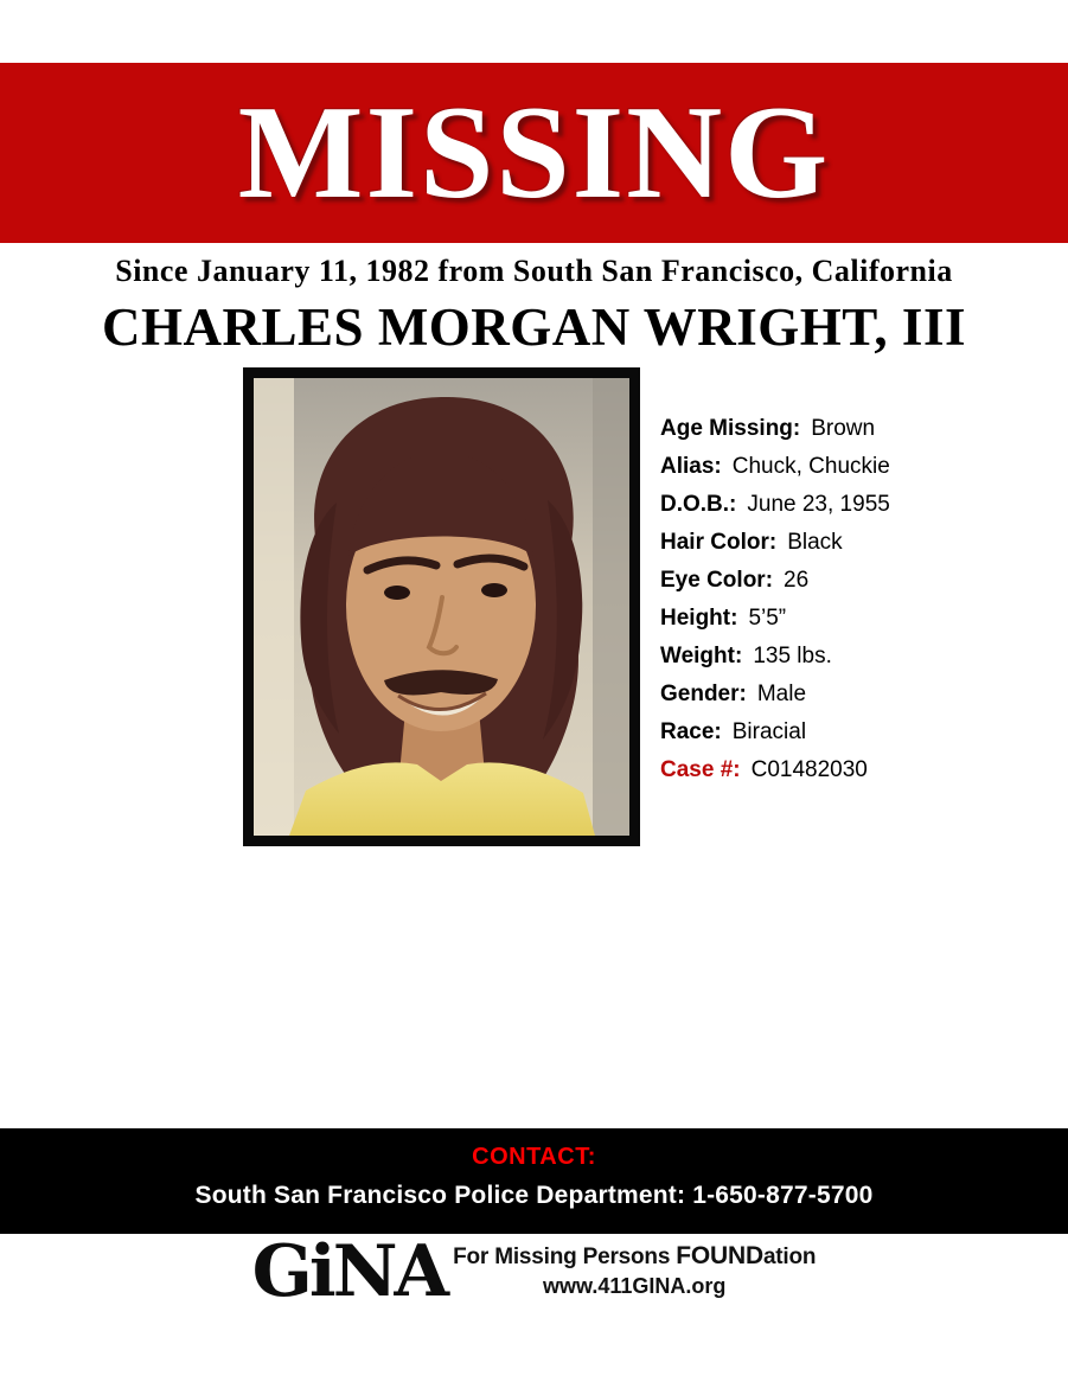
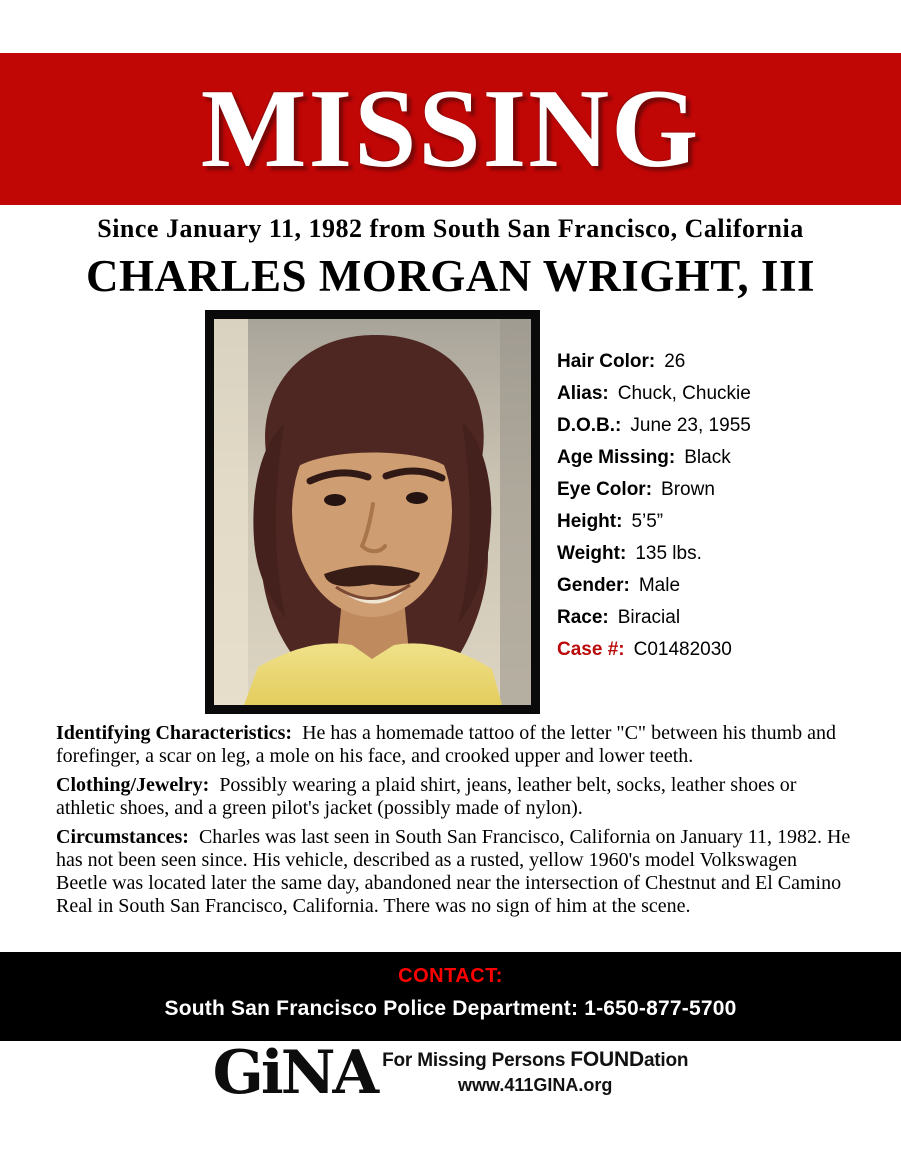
  MISSING
  Since January 11, 1982 from South San Francisco, California
  CHARLES MORGAN WRIGHT, III
- Age Missing:
+ Hair Color:
- Brown
+ 26
  Alias:
  Chuck, Chuckie
  D.O.B.:
  June 23, 1955
- Hair Color:
+ Age Missing:
  Black
  Eye Color:
- 26
+ Brown
  Height:
  5’5”
  Weight:
  135 lbs.
  Gender:
  Male
  Race:
  Biracial
  Case #:
  C01482030
+ Identifying Characteristics: He has a homemade tattoo of the letter "C" between his thumb and forefinger, a scar on leg, a mole on his face, and crooked upper and lower teeth.
+ Clothing/Jewelry: Possibly wearing a plaid shirt, jeans, leather belt, socks, leather shoes or athletic shoes, and a green pilot's jacket (possibly made of nylon).
+ Circumstances: Charles was last seen in South San Francisco, California on January 11, 1982. He has not been seen since. His vehicle, described as a rusted, yellow 1960's model Volkswagen Beetle was located later the same day, abandoned near the intersection of Chestnut and El Camino Real in South San Francisco, California. There was no sign of him at the scene.
  CONTACT:
  South San Francisco Police Department: 1-650-877-5700
  GiNA
  For Missing Persons FOUNDation
  www.411GINA.org
